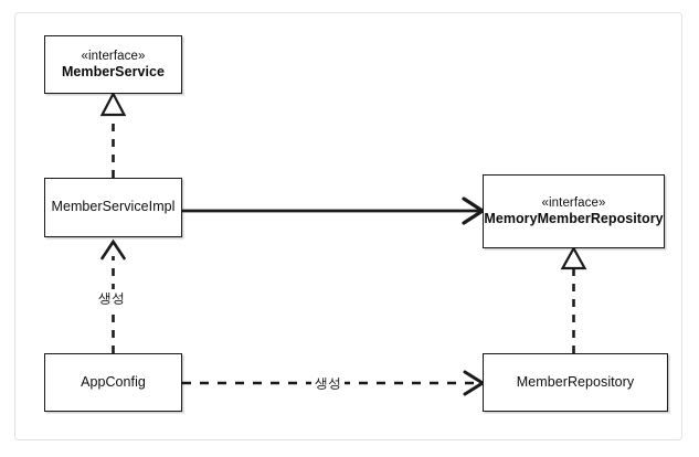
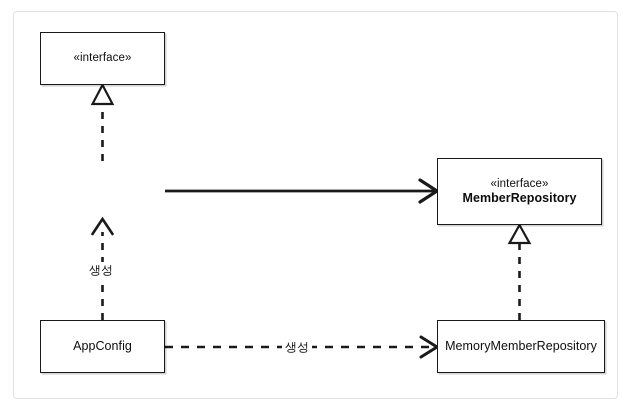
  «interface»
- MemberService
- MemberServiceImpl
  «interface»
- MemoryMemberRepository
+ MemberRepository
  AppConfig
- MemberRepository
+ MemoryMemberRepository
  생성
  생성
